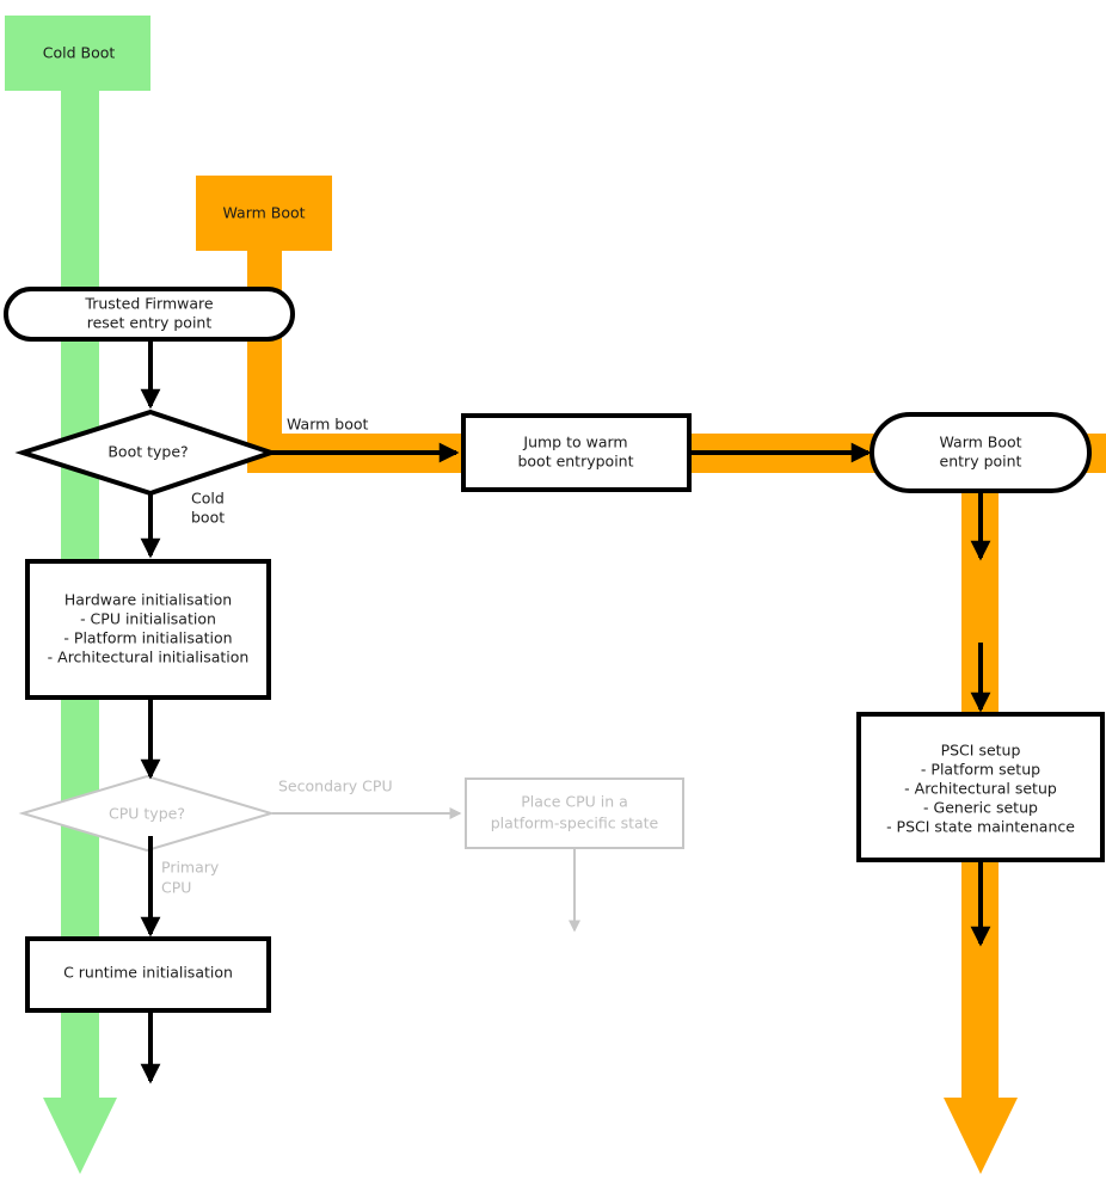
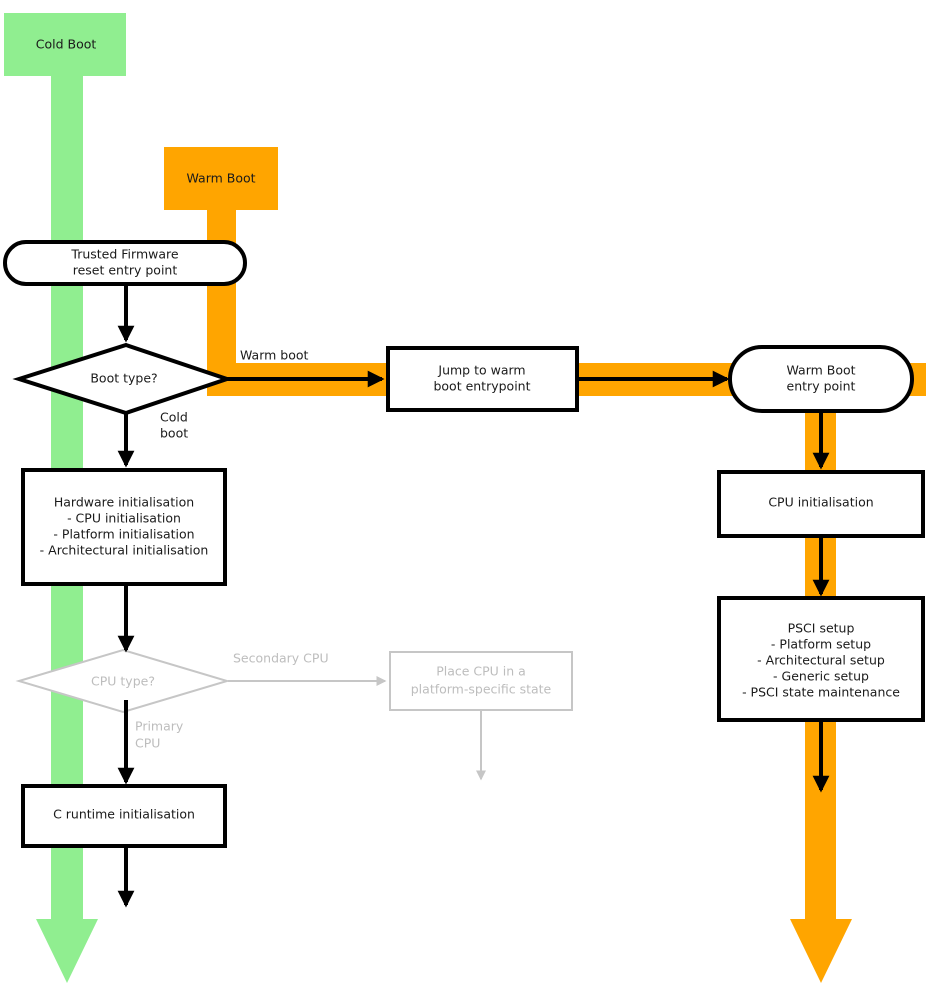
  CPU type?
  Secondary CPU
  Place CPU in a
  platform-specific state
  Primary
  CPU
  Cold Boot
  Warm Boot
  Trusted Firmware
  reset entry point
  Boot type?
  Warm boot
  Cold
  boot
  Jump to warm
  boot entrypoint
  Warm Boot
  entry point
  Hardware initialisation
  - CPU initialisation
  - Platform initialisation
  - Architectural initialisation
  C runtime initialisation
+ CPU initialisation
  PSCI setup
  - Platform setup
  - Architectural setup
  - Generic setup
  - PSCI state maintenance
